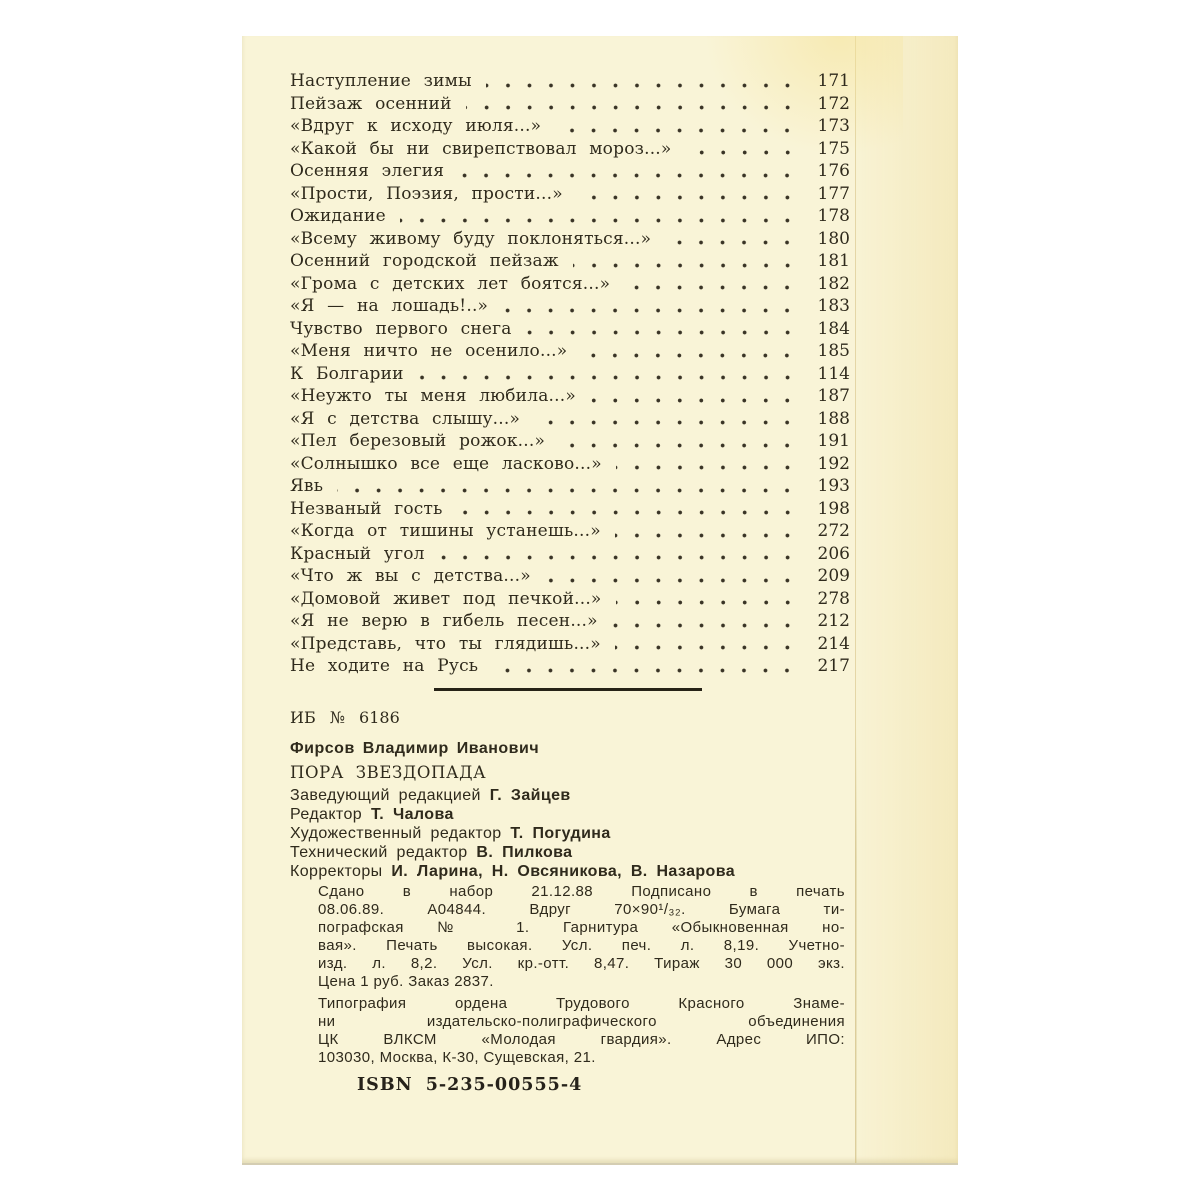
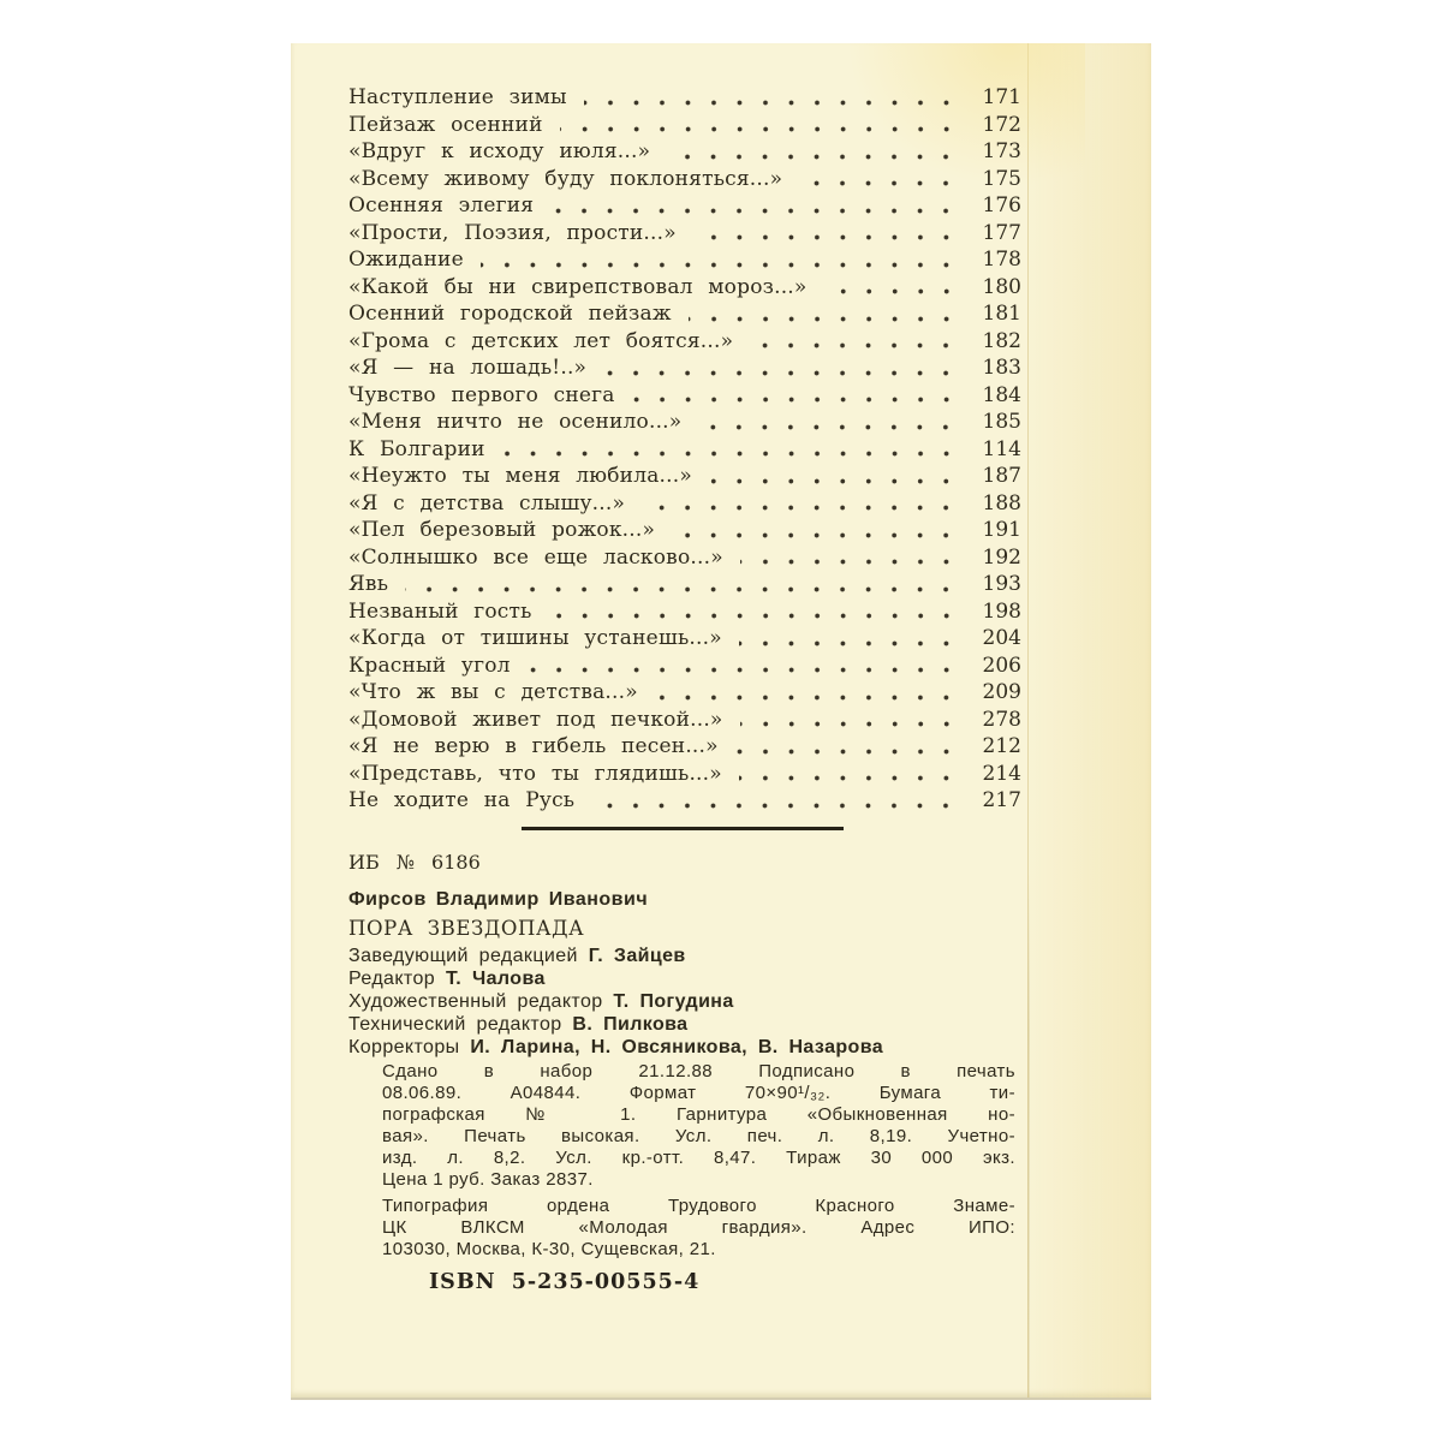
  Наступление зимы
  171
  Пейзаж осенний
  172
  «Вдруг к исходу июля...»
  173
- «Какой бы ни свирепствовал мороз...»
+ «Всему живому буду поклоняться...»
  175
  Осенняя элегия
  176
  «Прости, Поэзия, прости...»
  177
  Ожидание
  178
- «Всему живому буду поклоняться...»
+ «Какой бы ни свирепствовал мороз...»
  180
  Осенний городской пейзаж
  181
  «Грома с детских лет боятся...»
  182
  «Я — на лошадь!..»
  183
  Чувство первого снега
  184
  «Меня ничто не осенило...»
  185
  К Болгарии
  114
  «Неужто ты меня любила...»
  187
  «Я с детства слышу...»
  188
  «Пел березовый рожок...»
  191
  «Солнышко все еще ласково...»
  192
  Явь
  193
  Незваный гость
  198
  «Когда от тишины устанешь...»
- 272
+ 204
  Красный угол
  206
  «Что ж вы с детства...»
  209
  «Домовой живет под печкой...»
  278
  «Я не верю в гибель песен...»
  212
  «Представь, что ты глядишь...»
  214
  Не ходите на Русь
  217
  ИБ № 6186
  Фирсов Владимир Иванович
  ПОРА ЗВЕЗДОПАДА
  Заведующий редакцией Г. Зайцев
  Редактор Т. Чалова
  Художественный редактор Т. Погудина
  Технический редактор В. Пилкова
  Корректоры И. Ларина, Н. Овсяникова, В. Назарова
  Сдано в набор 21.12.88 Подписано в печать
- 08.06.89. А04844. Вдруг 70×90¹/₃₂. Бумага ти-
+ 08.06.89. А04844. Формат 70×90¹/₃₂. Бумага ти-
  пографская № 1. Гарнитура «Обыкновенная но-
  вая». Печать высокая. Усл. печ. л. 8,19. Учетно-
  изд. л. 8,2. Усл. кр.-отт. 8,47. Тираж 30 000 экз.
  Цена 1 руб. Заказ 2837.
  Типография ордена Трудового Красного Знаме-
- ни издательско-полиграфического объединения
  ЦК ВЛКСМ «Молодая гвардия». Адрес ИПО:
  103030, Москва, К-30, Сущевская, 21.
  ISBN 5-235-00555-4
